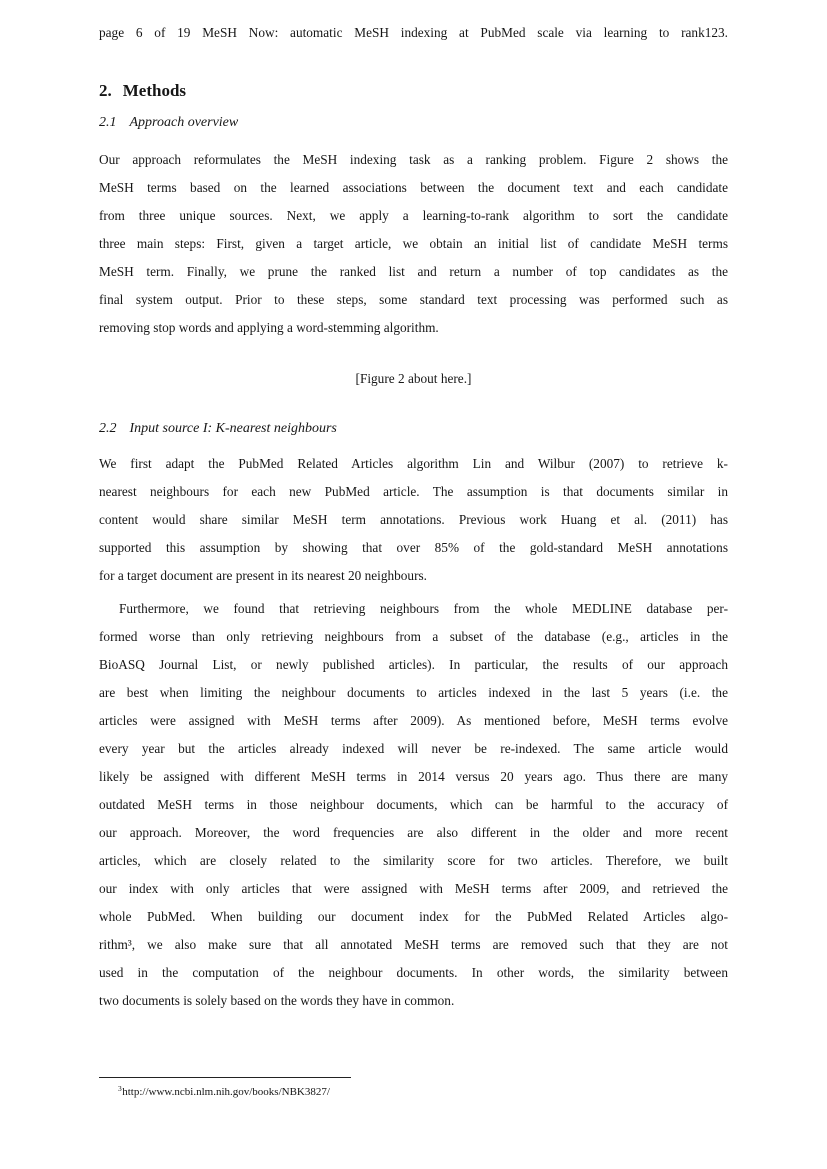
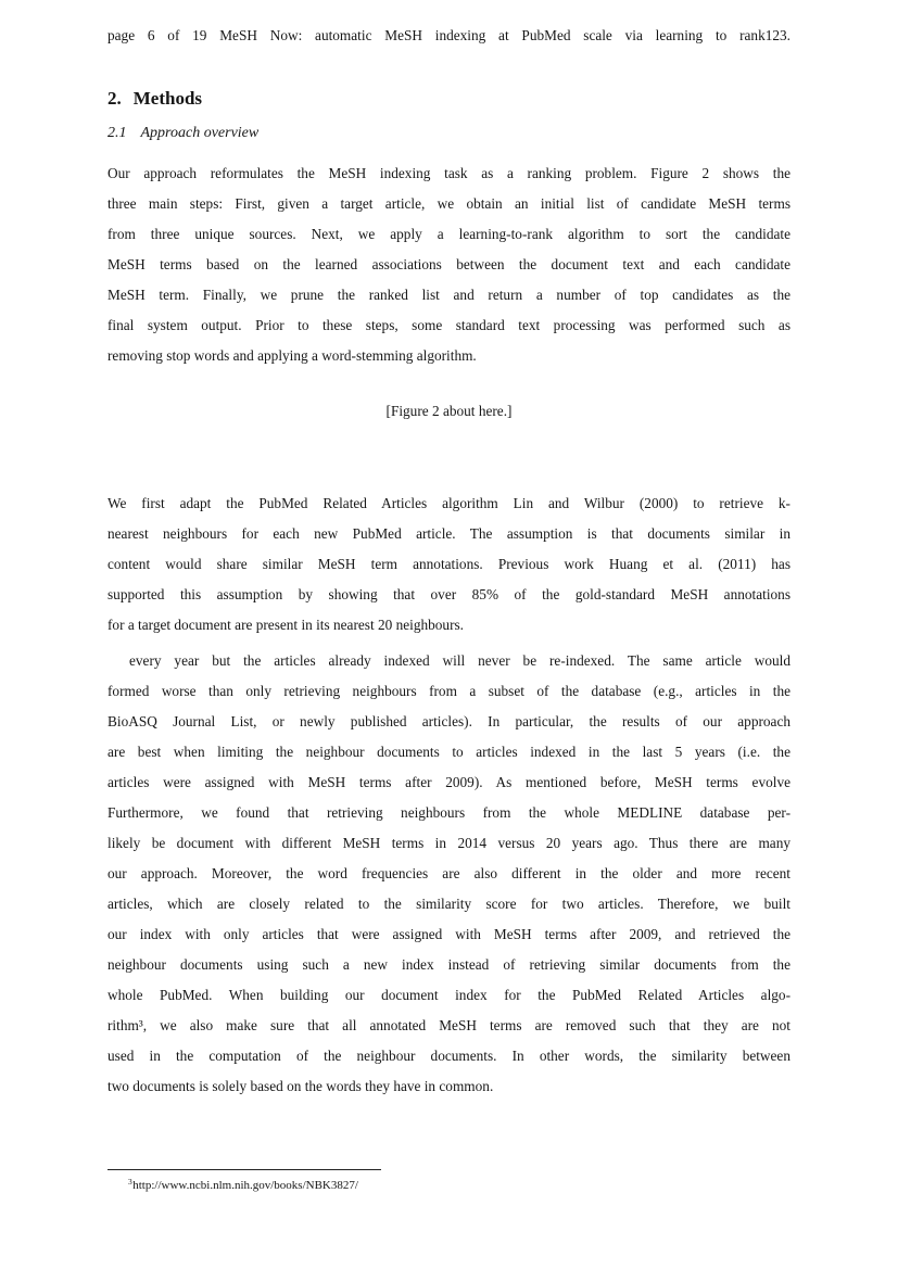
  page 6 of 19 MeSH Now: automatic MeSH indexing at PubMed scale via learning to rank123.
  2. Methods
  2.1 Approach overview
  Our approach reformulates the MeSH indexing task as a ranking problem. Figure 2 shows the
- MeSH terms based on the learned associations between the document text and each candidate
+ three main steps: First, given a target article, we obtain an initial list of candidate MeSH terms
  from three unique sources. Next, we apply a learning-to-rank algorithm to sort the candidate
- three main steps: First, given a target article, we obtain an initial list of candidate MeSH terms
+ MeSH terms based on the learned associations between the document text and each candidate
  MeSH term. Finally, we prune the ranked list and return a number of top candidates as the
  final system output. Prior to these steps, some standard text processing was performed such as
  removing stop words and applying a word-stemming algorithm.
  [Figure 2 about here.]
- 2.2 Input source I: K-nearest neighbours
- We first adapt the PubMed Related Articles algorithm Lin and Wilbur (2007) to retrieve k-
+ We first adapt the PubMed Related Articles algorithm Lin and Wilbur (2000) to retrieve k-
  nearest neighbours for each new PubMed article. The assumption is that documents similar in
  content would share similar MeSH term annotations. Previous work Huang et al. (2011) has
  supported this assumption by showing that over 85% of the gold-standard MeSH annotations
  for a target document are present in its nearest 20 neighbours.
- Furthermore, we found that retrieving neighbours from the whole MEDLINE database per-
+ every year but the articles already indexed will never be re-indexed. The same article would
  formed worse than only retrieving neighbours from a subset of the database (e.g., articles in the
  BioASQ Journal List, or newly published articles). In particular, the results of our approach
  are best when limiting the neighbour documents to articles indexed in the last 5 years (i.e. the
  articles were assigned with MeSH terms after 2009). As mentioned before, MeSH terms evolve
- every year but the articles already indexed will never be re-indexed. The same article would
+ Furthermore, we found that retrieving neighbours from the whole MEDLINE database per-
- likely be assigned with different MeSH terms in 2014 versus 20 years ago. Thus there are many
+ likely be document with different MeSH terms in 2014 versus 20 years ago. Thus there are many
- outdated MeSH terms in those neighbour documents, which can be harmful to the accuracy of
  our approach. Moreover, the word frequencies are also different in the older and more recent
  articles, which are closely related to the similarity score for two articles. Therefore, we built
  our index with only articles that were assigned with MeSH terms after 2009, and retrieved the
+ neighbour documents using such a new index instead of retrieving similar documents from the
  whole PubMed. When building our document index for the PubMed Related Articles algo-
  rithm³, we also make sure that all annotated MeSH terms are removed such that they are not
  used in the computation of the neighbour documents. In other words, the similarity between
  two documents is solely based on the words they have in common.
  3http://www.ncbi.nlm.nih.gov/books/NBK3827/
